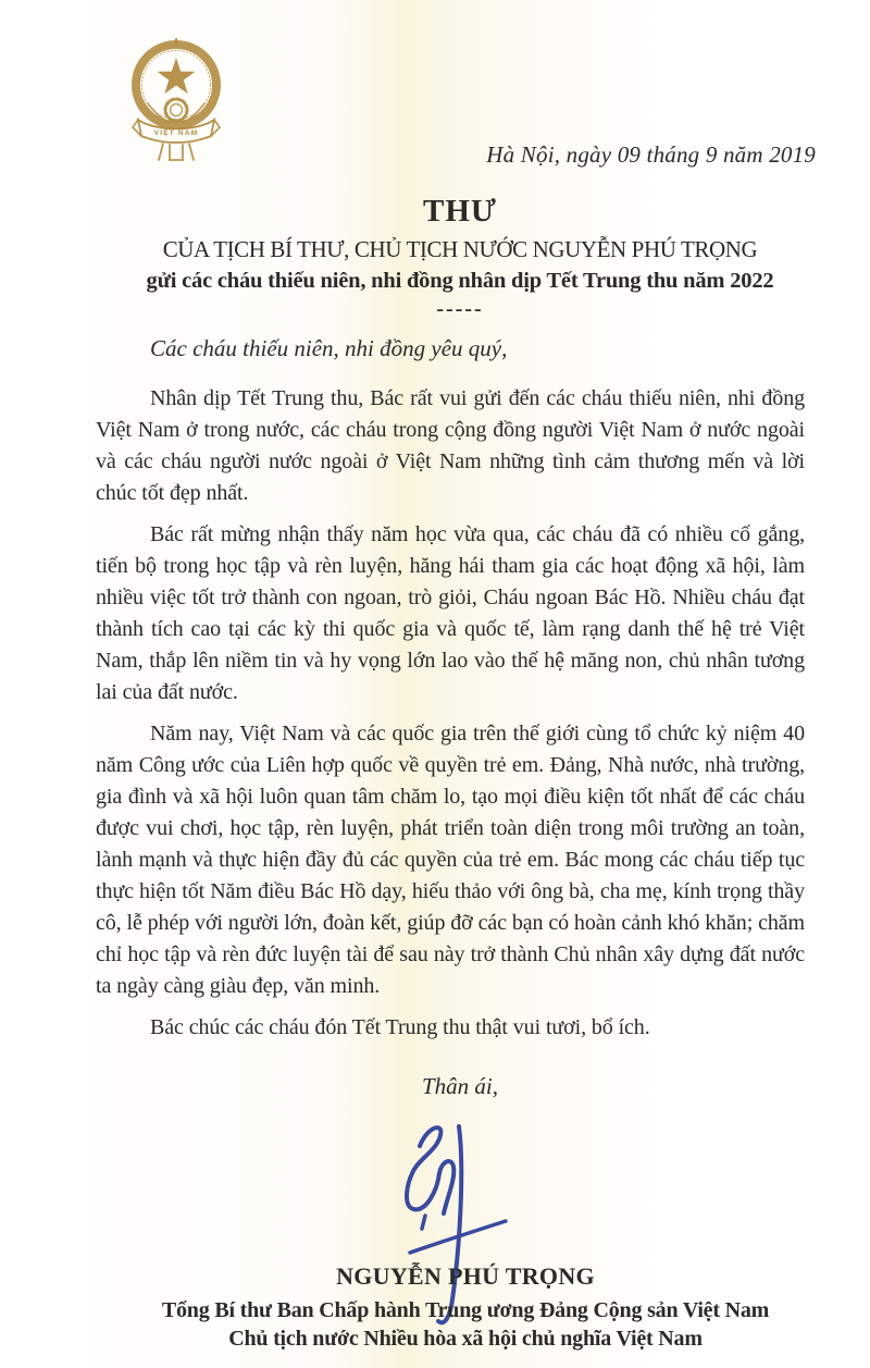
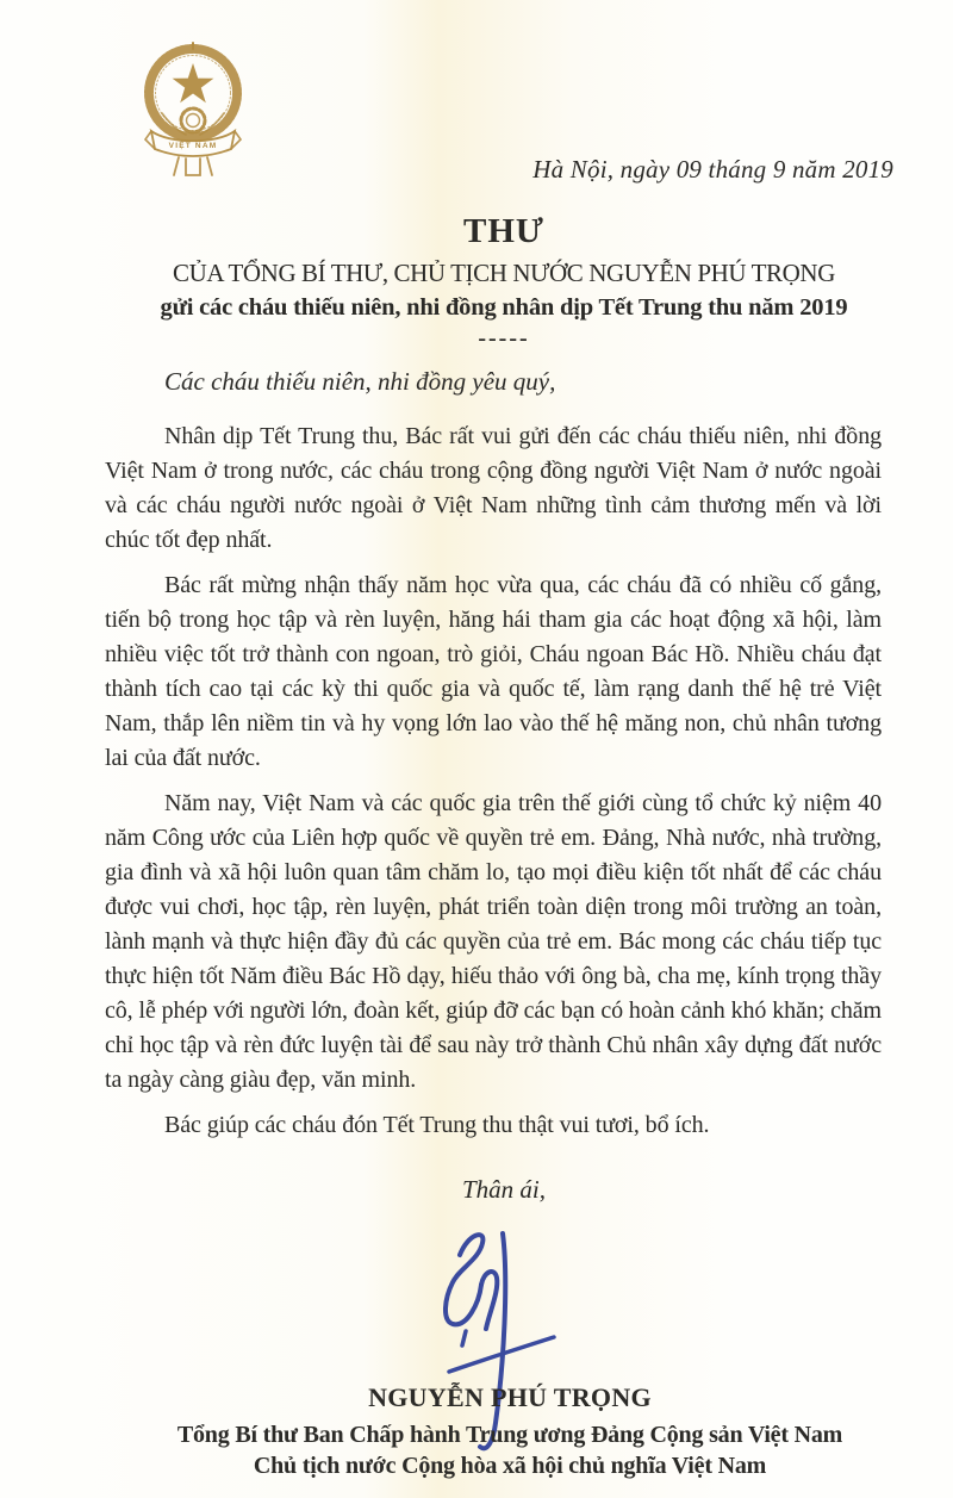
  Hà Nội, ngày 09 tháng 9 năm 2019
  THƯ
- CỦA TỊCH BÍ THƯ, CHỦ TỊCH NƯỚC NGUYỄN PHÚ TRỌNG
+ CỦA TỔNG BÍ THƯ, CHỦ TỊCH NƯỚC NGUYỄN PHÚ TRỌNG
- gửi các cháu thiếu niên, nhi đồng nhân dịp Tết Trung thu năm 2022
+ gửi các cháu thiếu niên, nhi đồng nhân dịp Tết Trung thu năm 2019
  -----
  Các cháu thiếu niên, nhi đồng yêu quý,
  Nhân dịp Tết Trung thu, Bác rất vui gửi đến các cháu thiếu niên, nhi đồng Việt Nam ở trong nước, các cháu trong cộng đồng người Việt Nam ở nước ngoài và các cháu người nước ngoài ở Việt Nam những tình cảm thương mến và lời chúc tốt đẹp nhất.
  Bác rất mừng nhận thấy năm học vừa qua, các cháu đã có nhiều cố gắng, tiến bộ trong học tập và rèn luyện, hăng hái tham gia các hoạt động xã hội, làm nhiều việc tốt trở thành con ngoan, trò giỏi, Cháu ngoan Bác Hồ. Nhiều cháu đạt thành tích cao tại các kỳ thi quốc gia và quốc tế, làm rạng danh thế hệ trẻ Việt Nam, thắp lên niềm tin và hy vọng lớn lao vào thế hệ măng non, chủ nhân tương lai của đất nước.
  Năm nay, Việt Nam và các quốc gia trên thế giới cùng tổ chức kỷ niệm 40 năm Công ước của Liên hợp quốc về quyền trẻ em. Đảng, Nhà nước, nhà trường, gia đình và xã hội luôn quan tâm chăm lo, tạo mọi điều kiện tốt nhất để các cháu được vui chơi, học tập, rèn luyện, phát triển toàn diện trong môi trường an toàn, lành mạnh và thực hiện đầy đủ các quyền của trẻ em. Bác mong các cháu tiếp tục thực hiện tốt Năm điều Bác Hồ dạy, hiếu thảo với ông bà, cha mẹ, kính trọng thầy cô, lễ phép với người lớn, đoàn kết, giúp đỡ các bạn có hoàn cảnh khó khăn; chăm chỉ học tập và rèn đức luyện tài để sau này trở thành Chủ nhân xây dựng đất nước ta ngày càng giàu đẹp, văn minh.
- Bác chúc các cháu đón Tết Trung thu thật vui tươi, bổ ích.
+ Bác giúp các cháu đón Tết Trung thu thật vui tươi, bổ ích.
  Thân ái,
  NGUYỄN PHÚ TRỌNG
  Tổng Bí thư Ban Chấp hành Trung ương Đảng Cộng sản Việt Nam
- Chủ tịch nước Nhiều hòa xã hội chủ nghĩa Việt Nam
+ Chủ tịch nước Cộng hòa xã hội chủ nghĩa Việt Nam
